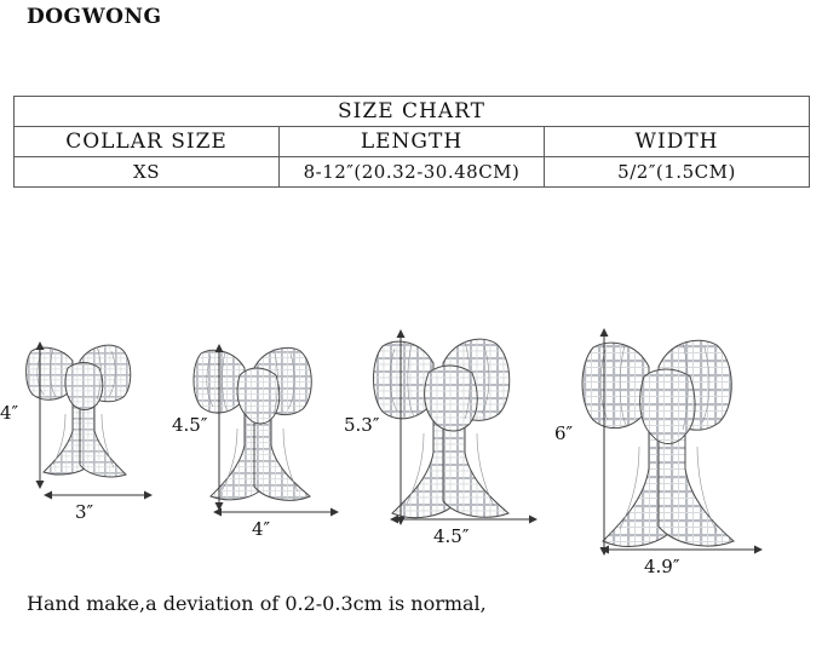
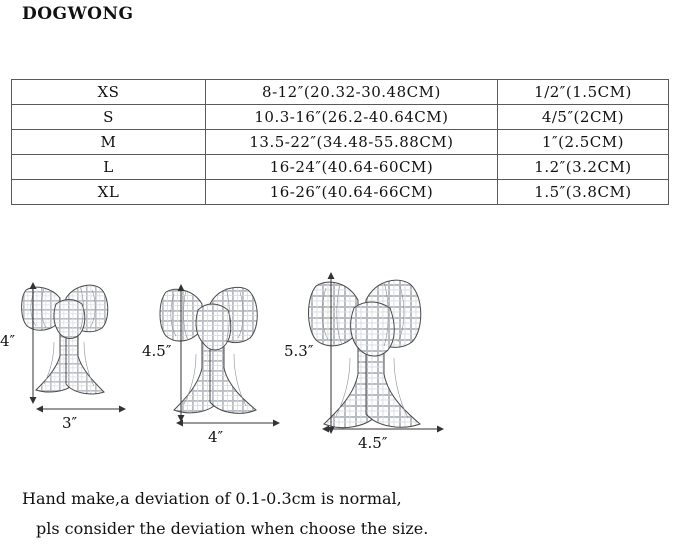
  DOGWONG
- SIZE CHART
- COLLAR SIZE	LENGTH	WIDTH
- XS	8-12″(20.32-30.48CM)	5/2″(1.5CM)
+ XS	8-12″(20.32-30.48CM)	1/2″(1.5CM)
+ S	10.3-16″(26.2-40.64CM)	4/5″(2CM)
+ M	13.5-22″(34.48-55.88CM)	1″(2.5CM)
+ L	16-24″(40.64-60CM)	1.2″(3.2CM)
+ XL	16-26″(40.64-66CM)	1.5″(3.8CM)
  4″
  3″
  4.5″
  4″
  5.3″
  4.5″
- 6″
- 4.9″
- Hand make,a deviation of 0.2-0.3cm is normal,
+ Hand make,a deviation of 0.1-0.3cm is normal,
+ pls consider the deviation when choose the size.
